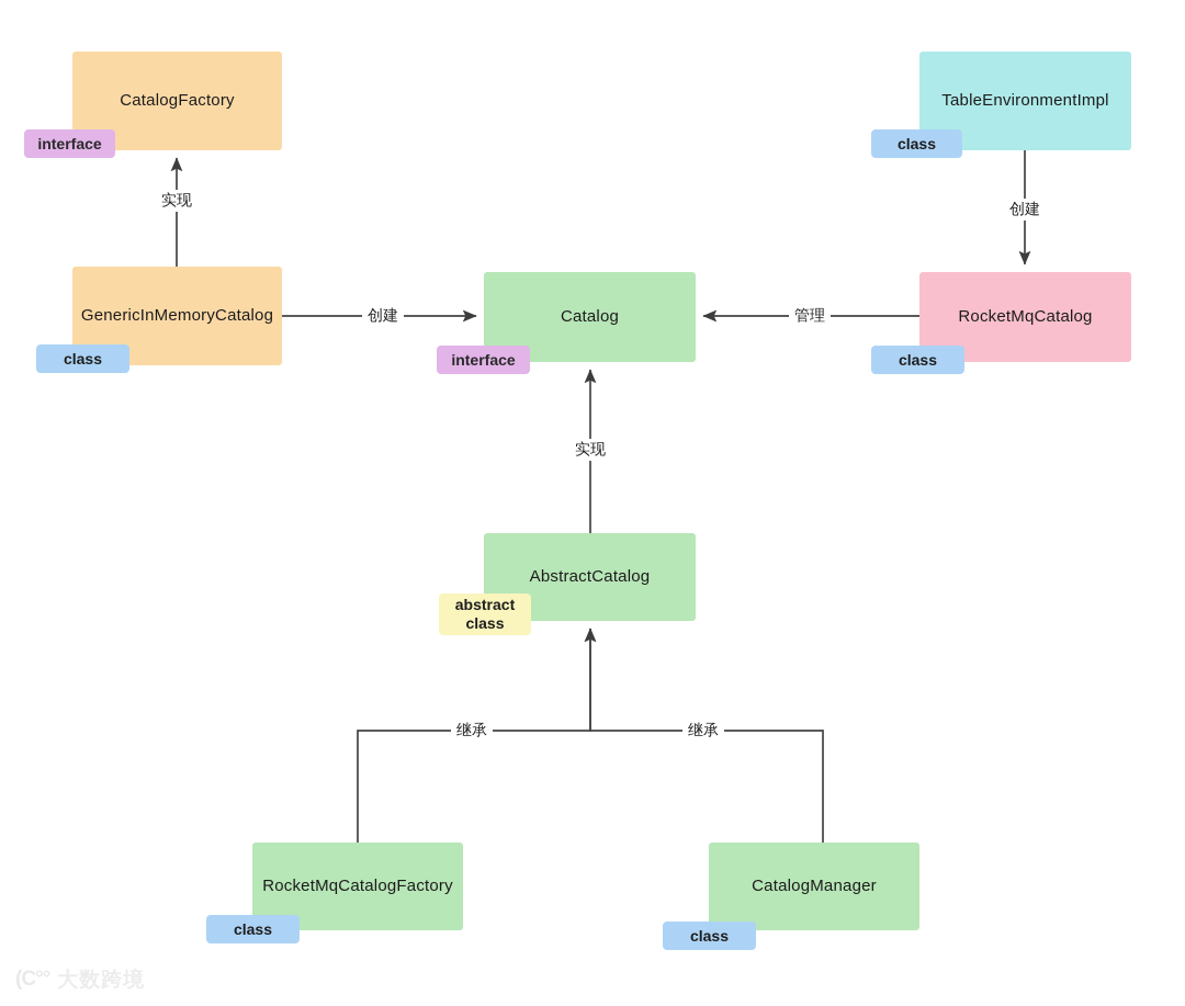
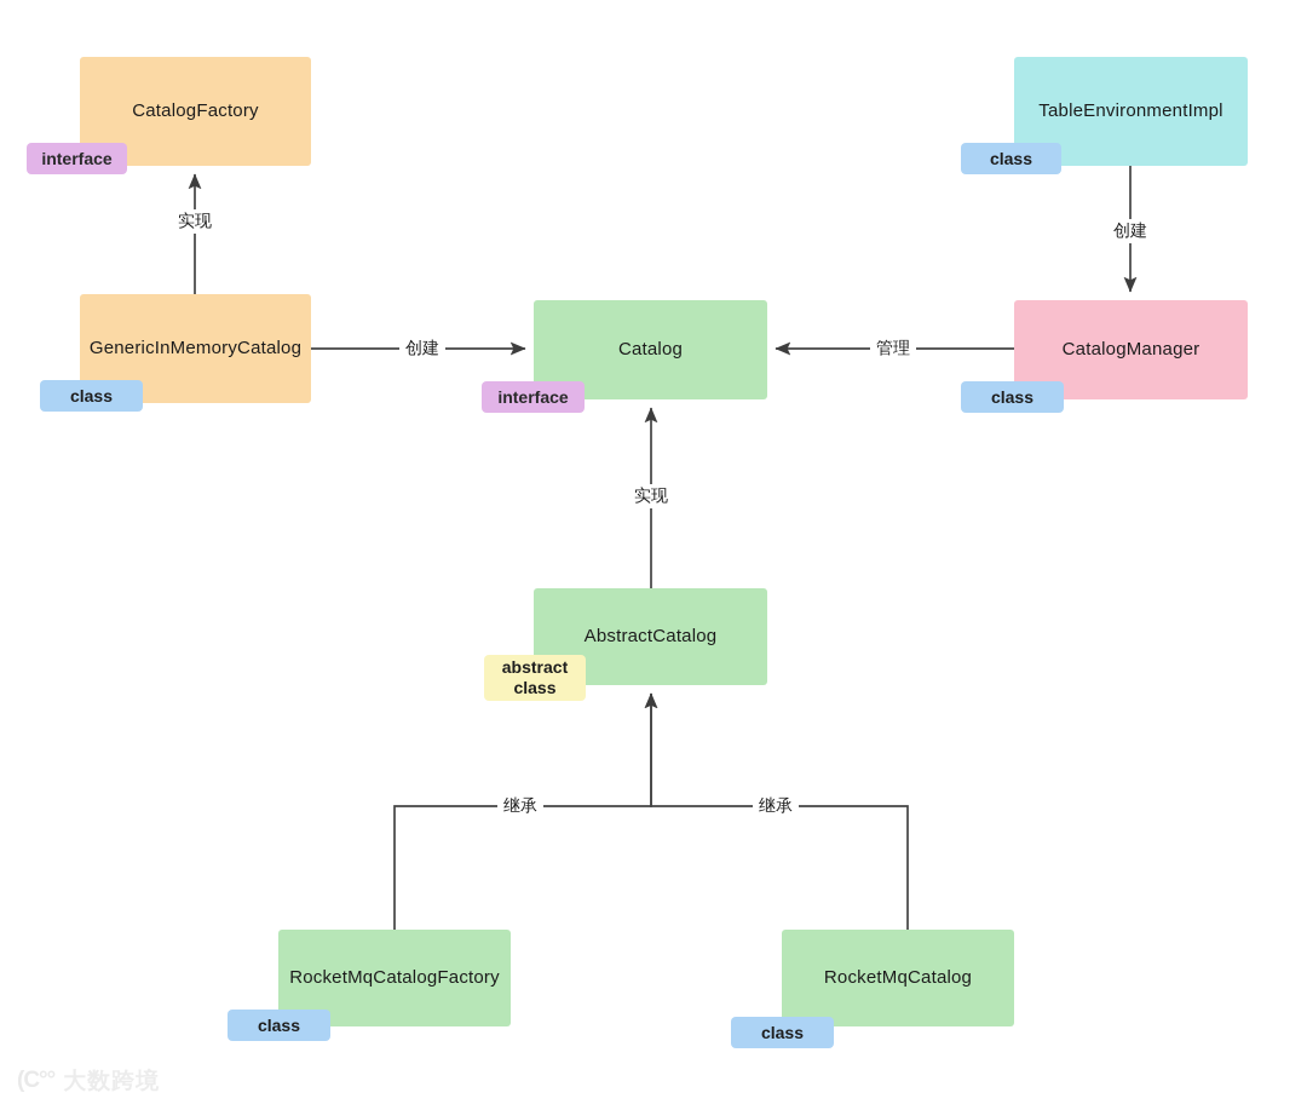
  CatalogFactory
  TableEnvironmentImpl
  GenericInMemoryCatalog
  Catalog
- RocketMqCatalog
+ CatalogManager
  AbstractCatalog
  RocketMqCatalogFactory
- CatalogManager
+ RocketMqCatalog
  interface
  class
  class
  interface
  class
  abstract
  class
  class
  class
  实现
  创建
  管理
  创建
  实现
  继承
  继承
